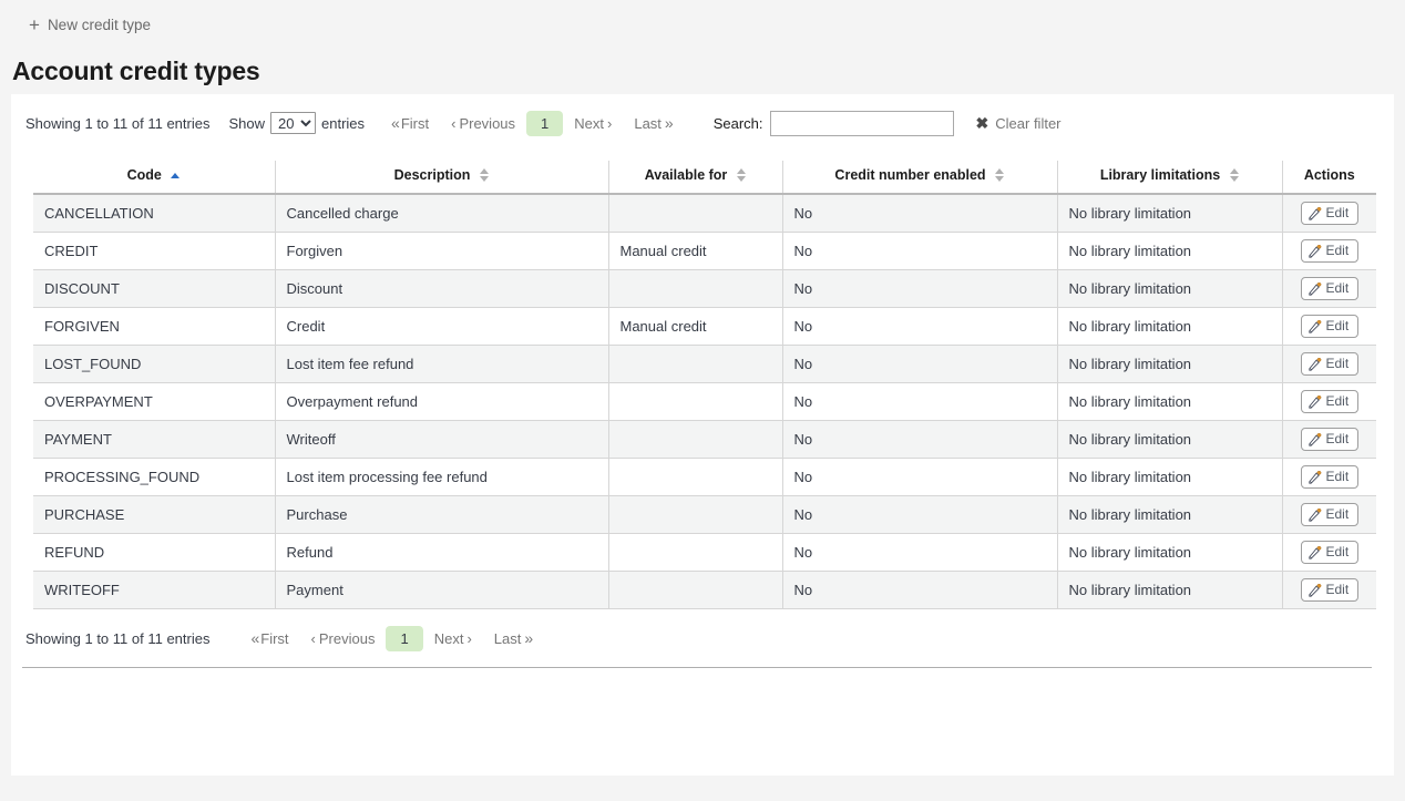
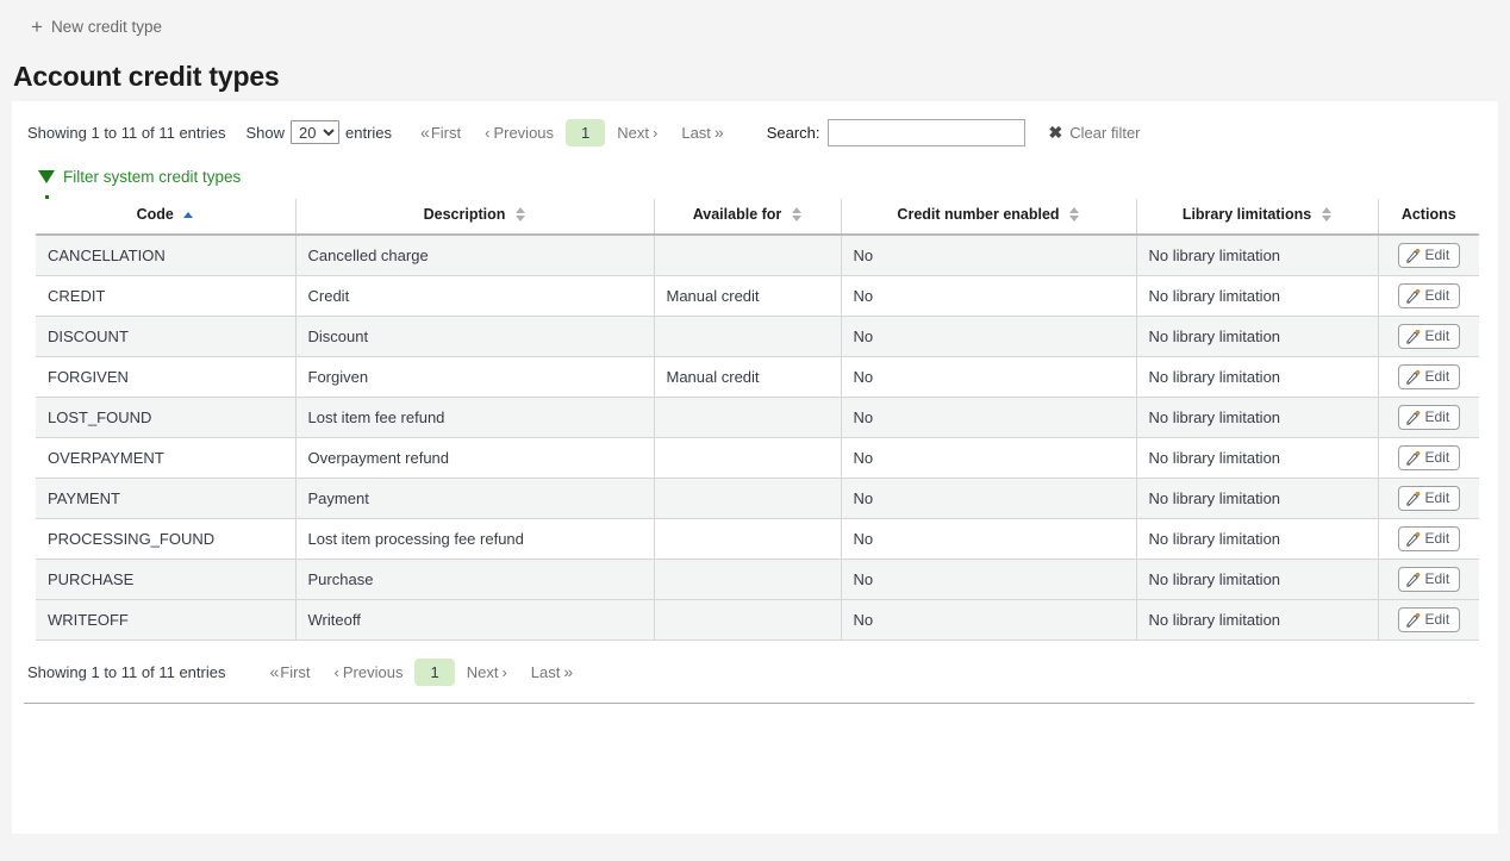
  +
  New credit type
  Account credit types
  Showing 1 to 11 of 11 entries
  Show
  20
  entries
  «
  First
  ‹
  Previous
  1
  Next
  ›
  Last
  »
  Search:
  ✖
  Clear filter
+ Filter system credit types
  Code	Description	Available for	Credit number enabled	Library limitations	Actions
  CANCELLATION	Cancelled charge		No	No library limitation	Edit
- CREDIT	Forgiven	Manual credit	No	No library limitation	Edit
+ CREDIT	Credit	Manual credit	No	No library limitation	Edit
  DISCOUNT	Discount		No	No library limitation	Edit
- FORGIVEN	Credit	Manual credit	No	No library limitation	Edit
+ FORGIVEN	Forgiven	Manual credit	No	No library limitation	Edit
  LOST_FOUND	Lost item fee refund		No	No library limitation	Edit
  OVERPAYMENT	Overpayment refund		No	No library limitation	Edit
- PAYMENT	Writeoff		No	No library limitation	Edit
+ PAYMENT	Payment		No	No library limitation	Edit
  PROCESSING_FOUND	Lost item processing fee refund		No	No library limitation	Edit
  PURCHASE	Purchase		No	No library limitation	Edit
- REFUND	Refund		No	No library limitation	Edit
- WRITEOFF	Payment		No	No library limitation	Edit
+ WRITEOFF	Writeoff		No	No library limitation	Edit
  Showing 1 to 11 of 11 entries
  «
  First
  ‹
  Previous
  1
  Next
  ›
  Last
  »
